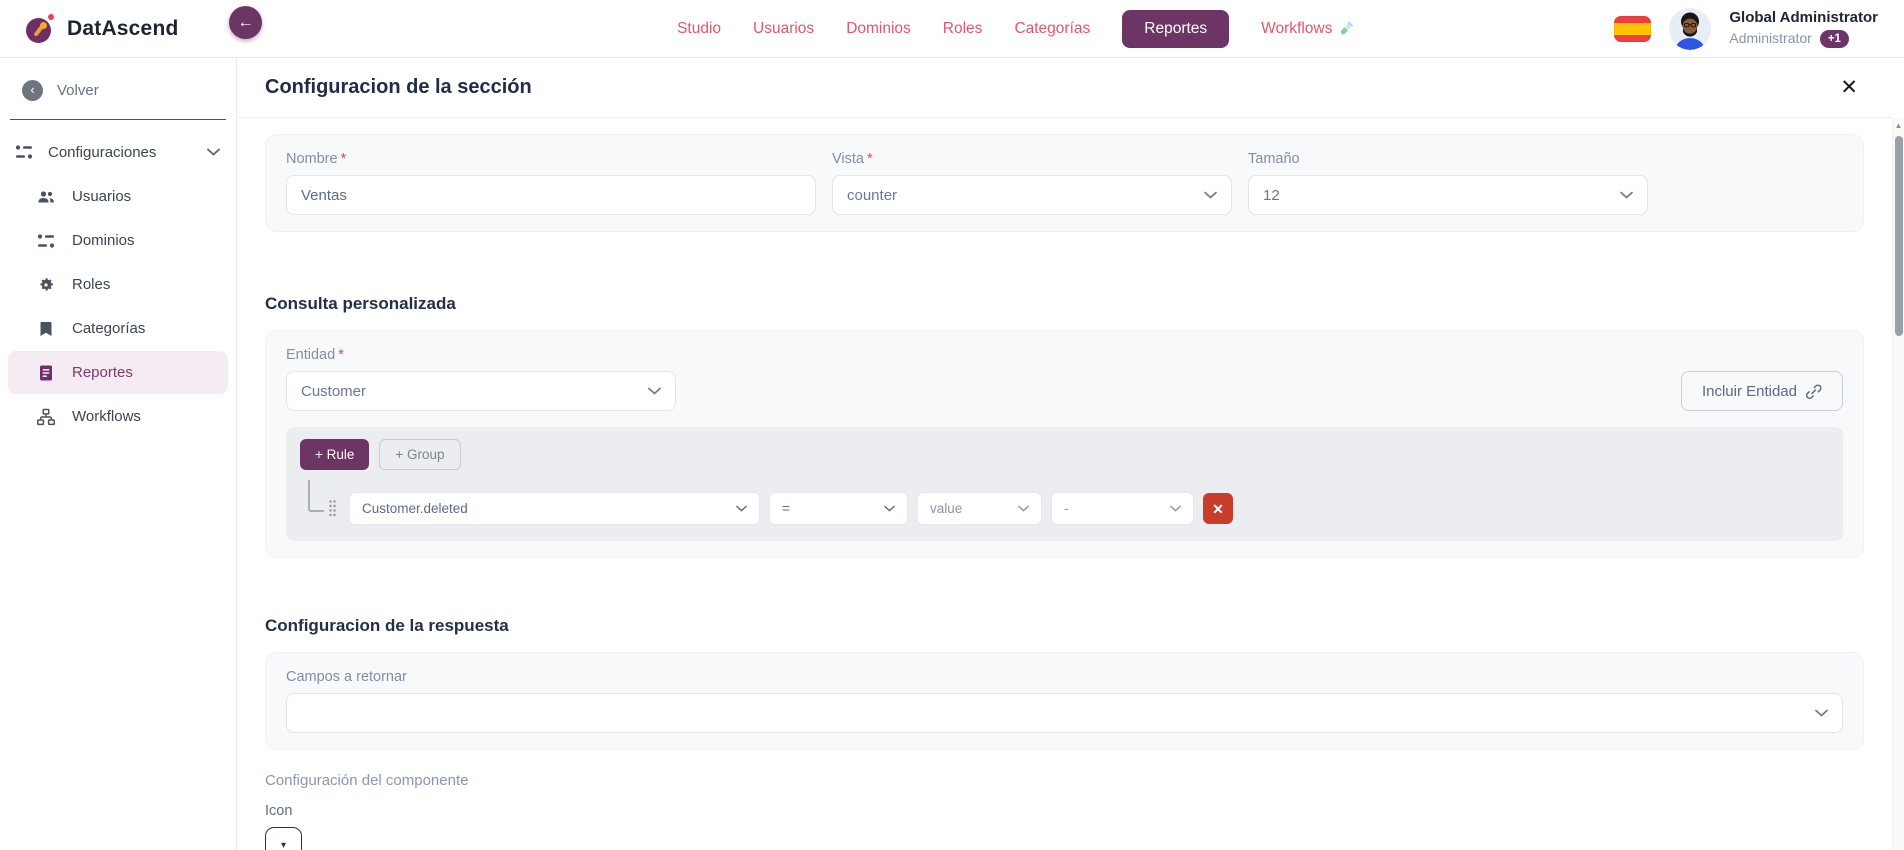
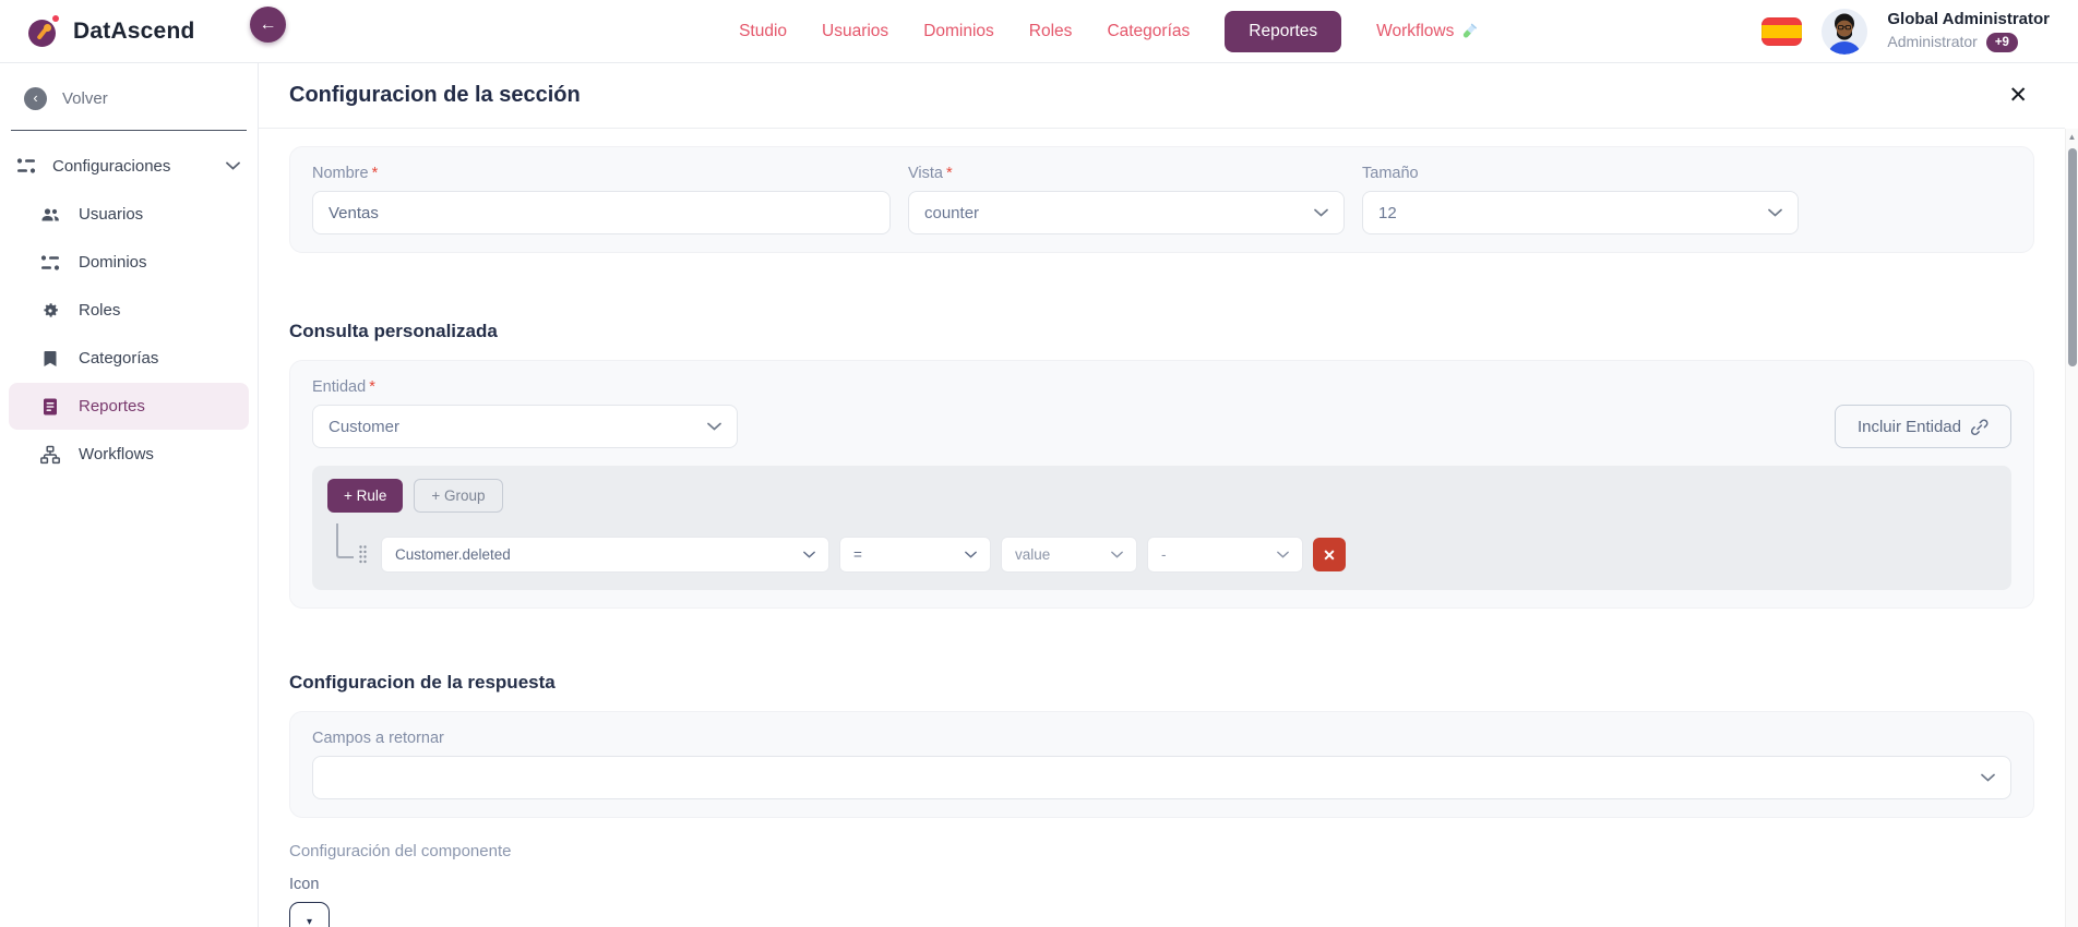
  DatAscend
  Studio
  Usuarios
  Dominios
  Roles
  Categorías
  Reportes
  Workflows
  Global Administrator
  Administrator
- +1
+ +9
  ←
  ‹
  Volver
  Configuraciones
  Usuarios
  Dominios
  Roles
  Categorías
  Reportes
  Workflows
  Configuracion de la sección
  ✕
  Nombre *
  Ventas
  Vista *
  counter
  Tamaño
  12
  Consulta personalizada
  Entidad *
  Customer
  Incluir Entidad
  + Rule
  + Group
  Customer.deleted
  =
  value
  -
  ✕
  Configuracion de la respuesta
  Campos a retornar
  Configuración del componente
  Icon
  ▾
  ▲
